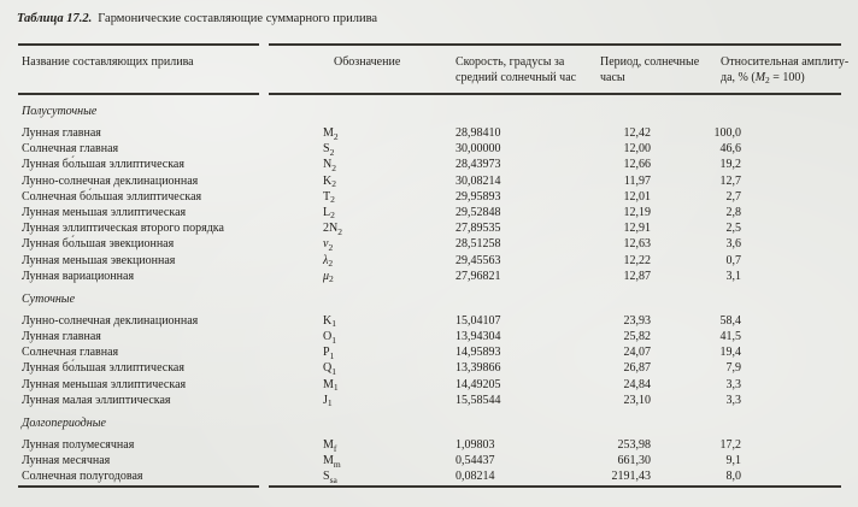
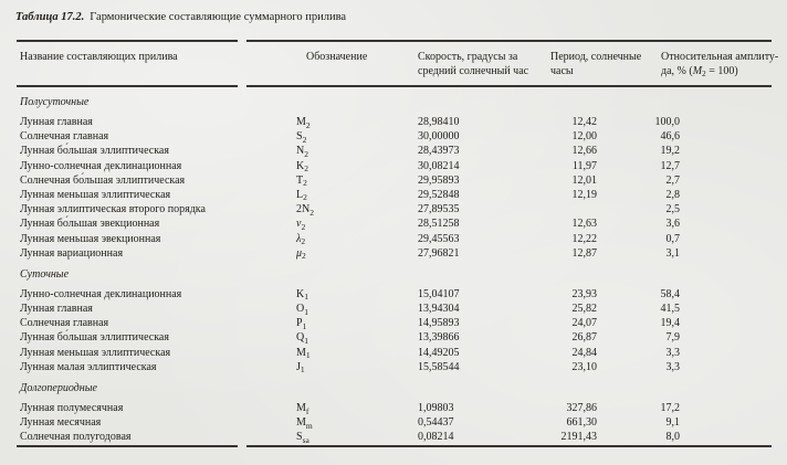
  Таблица 17.2. Гармонические составляющие суммарного прилива
  Название составляющих прилива
  Обозначение
  Скорость, градусы за средний солнечный час
  Период, солнечные часы
  Относительная амплиту-
  да, % (M2 = 100)
  Полусуточные
  Лунная главная
  M2
  28,98410
  12,42
  100,0
  Солнечная главная
  S2
  30,00000
  12,00
  46,6
  Лунная бо́льшая эллиптическая
  N2
  28,43973
  12,66
  19,2
  Лунно-солнечная деклинационная
  K2
  30,08214
  11,97
  12,7
  Солнечная бо́льшая эллиптическая
  T2
  29,95893
  12,01
  2,7
  Лунная меньшая эллиптическая
  L2
  29,52848
  12,19
  2,8
  Лунная эллиптическая второго порядка
  2N2
  27,89535
- 12,91
  2,5
  Лунная бо́льшая эвекционная
  ν2
  28,51258
  12,63
  3,6
  Лунная меньшая эвекционная
  λ2
  29,45563
  12,22
  0,7
  Лунная вариационная
  μ2
  27,96821
  12,87
  3,1
  Суточные
  Лунно-солнечная деклинационная
  K1
  15,04107
  23,93
  58,4
  Лунная главная
  O1
  13,94304
  25,82
  41,5
  Солнечная главная
  P1
  14,95893
  24,07
  19,4
  Лунная бо́льшая эллиптическая
  Q1
  13,39866
  26,87
  7,9
  Лунная меньшая эллиптическая
  M1
  14,49205
  24,84
  3,3
  Лунная малая эллиптическая
  J1
  15,58544
  23,10
  3,3
  Долгопериодные
  Лунная полумесячная
  Mf
  1,09803
- 253,98
+ 327,86
  17,2
  Лунная месячная
  Mm
  0,54437
  661,30
  9,1
  Солнечная полугодовая
  Ssa
  0,08214
  2191,43
  8,0
